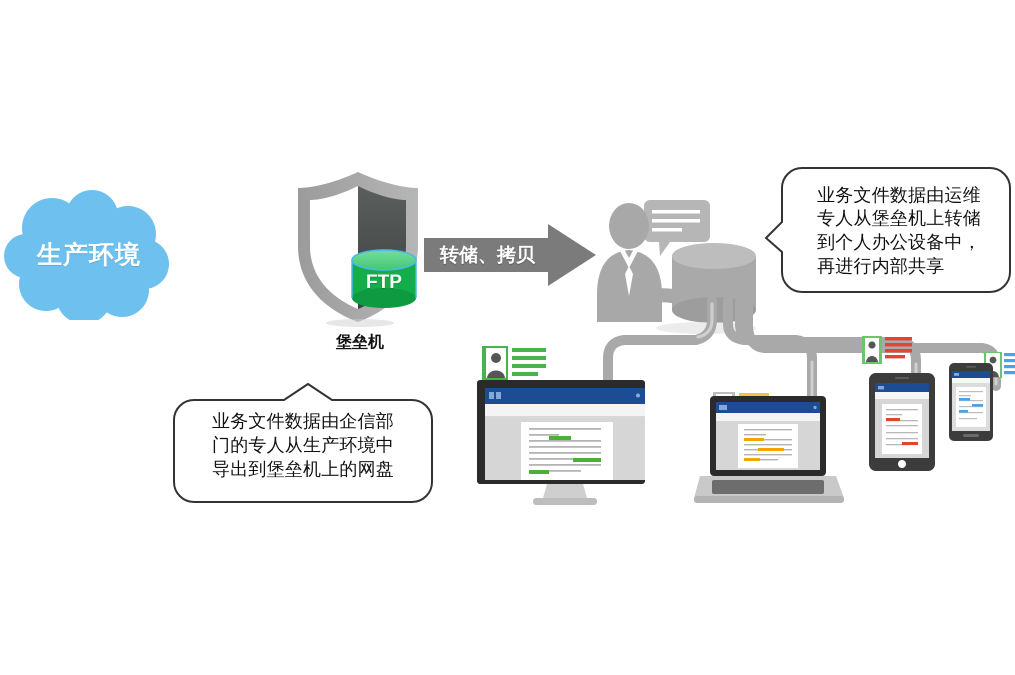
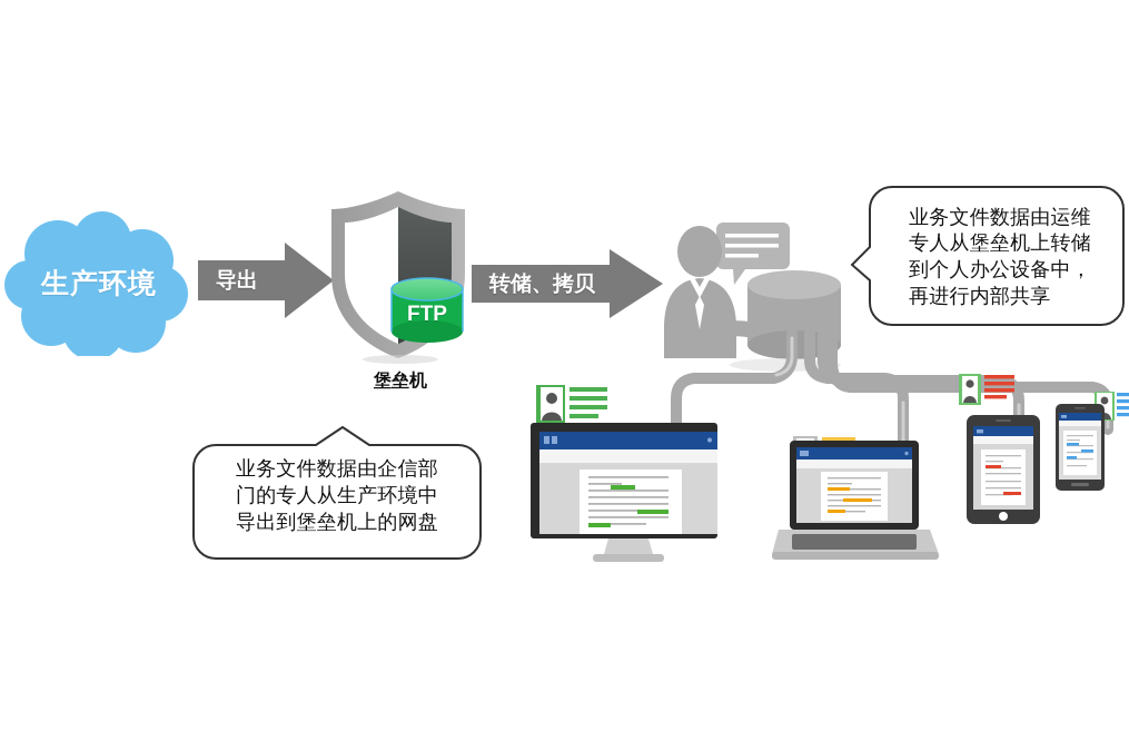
  生产环境
+ 导出
  FTP
  堡垒机
  转储、拷贝
  业务文件数据由运维
  专人从堡垒机上转储
  到个人办公设备中，
  再进行内部共享
  业务文件数据由企信部
  门的专人从生产环境中
  导出到堡垒机上的网盘
